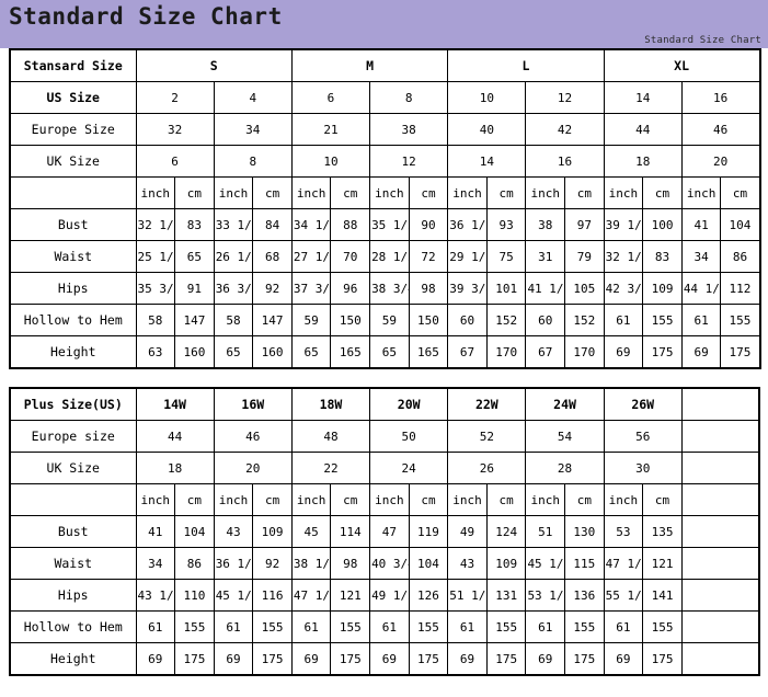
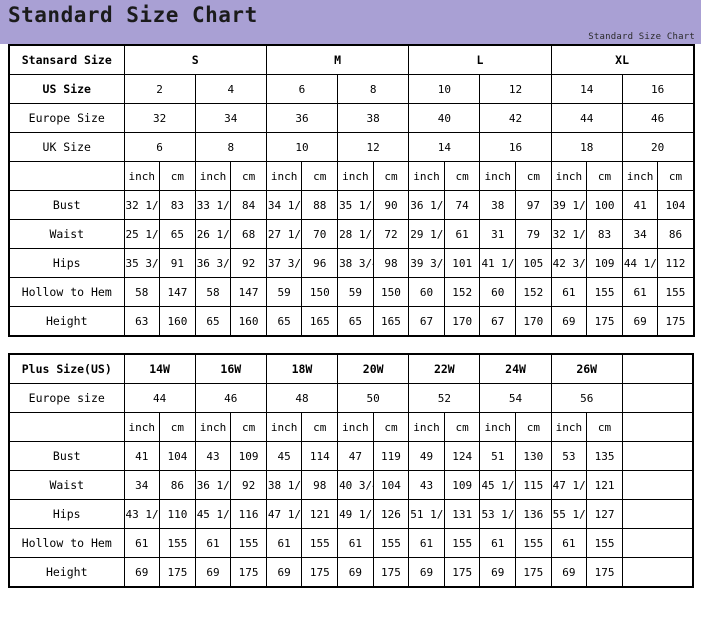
  Standard Size Chart
  Standard Size Chart
  Stansard Size	S	M	L	XL
  US Size	2	4	6	8	10	12	14	16
- Europe Size	32	34	21	38	40	42	44	46
+ Europe Size	32	34	36	38	40	42	44	46
  UK Size	6	8	10	12	14	16	18	20
  	inch	cm	inch	cm	inch	cm	inch	cm	inch	cm	inch	cm	inch	cm	inch	cm
- Bust	32 1/	83	33 1/	84	34 1/	88	35 1/	90	36 1/	93	38	97	39 1/	100	41	104
+ Bust	32 1/	83	33 1/	84	34 1/	88	35 1/	90	36 1/	74	38	97	39 1/	100	41	104
- Waist	25 1/	65	26 1/	68	27 1/	70	28 1/	72	29 1/	75	31	79	32 1/	83	34	86
+ Waist	25 1/	65	26 1/	68	27 1/	70	28 1/	72	29 1/	61	31	79	32 1/	83	34	86
  Hips	35 3/	91	36 3/	92	37 3/	96	38 3/	98	39 3/	101	41 1/	105	42 3/	109	44 1/	112
  Hollow to Hem	58	147	58	147	59	150	59	150	60	152	60	152	61	155	61	155
  Height	63	160	65	160	65	165	65	165	67	170	67	170	69	175	69	175
  Plus Size(US)	14W	16W	18W	20W	22W	24W	26W
  Europe size	44	46	48	50	52	54	56
- UK Size	18	20	22	24	26	28	30
  	inch	cm	inch	cm	inch	cm	inch	cm	inch	cm	inch	cm	inch	cm
  Bust	41	104	43	109	45	114	47	119	49	124	51	130	53	135
  Waist	34	86	36 1/	92	38 1/	98	40 3/	104	43	109	45 1/	115	47 1/	121
- Hips	43 1/	110	45 1/	116	47 1/	121	49 1/	126	51 1/	131	53 1/	136	55 1/	141
+ Hips	43 1/	110	45 1/	116	47 1/	121	49 1/	126	51 1/	131	53 1/	136	55 1/	127
  Hollow to Hem	61	155	61	155	61	155	61	155	61	155	61	155	61	155
  Height	69	175	69	175	69	175	69	175	69	175	69	175	69	175
